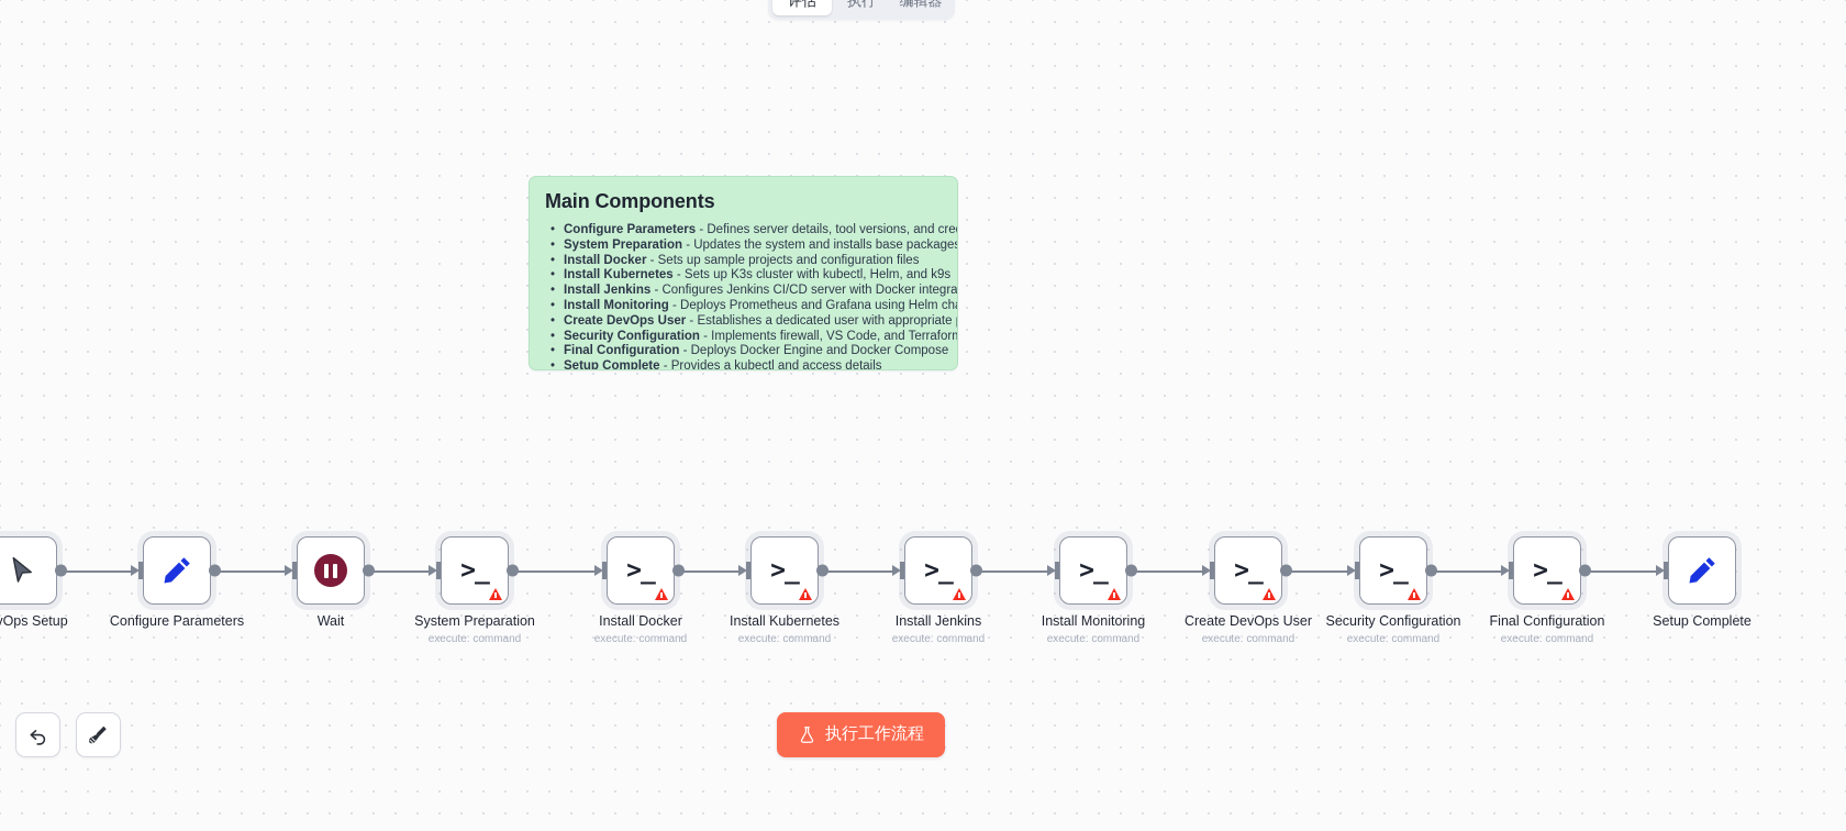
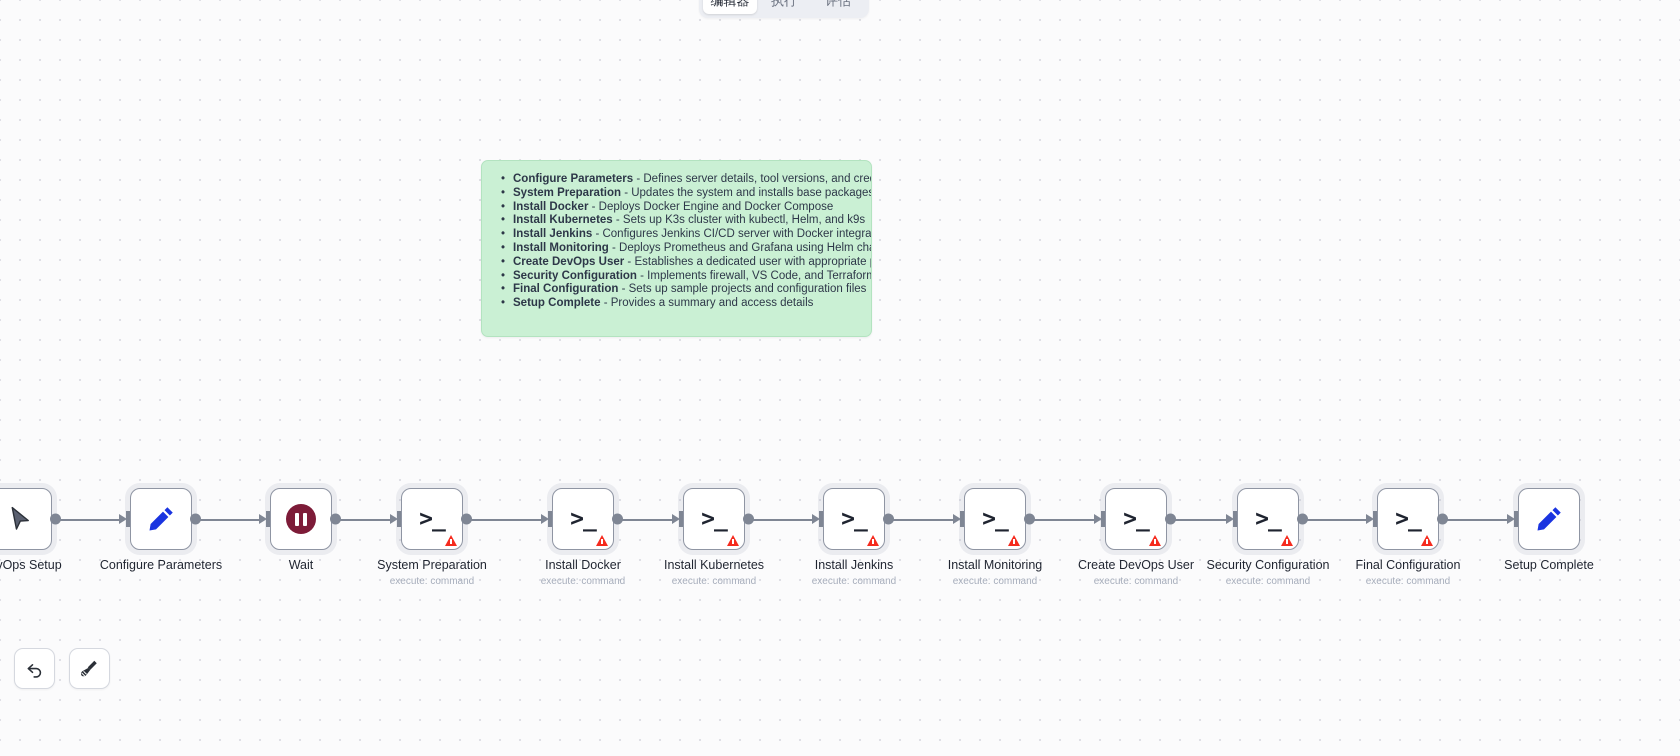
- 评估
+ 编辑器
  执行
- 编辑器
+ 评估
- Main Components
  Configure Parameters - Defines server details, tool versions, and cre
  System Preparation - Updates the system and installs base package
- Install Docker - Sets up sample projects and configuration files
+ Install Docker - Deploys Docker Engine and Docker Compose
  Install Kubernetes - Sets up K3s cluster with kubectl, Helm, and k9s
  Install Jenkins - Configures Jenkins CI/CD server with Docker integra
  Install Monitoring - Deploys Prometheus and Grafana using Helm ch
  Create DevOps User - Establishes a dedicated user with appropriate
  Security Configuration - Implements firewall, VS Code, and Terraform
- Final Configuration - Deploys Docker Engine and Docker Compose
+ Final Configuration - Sets up sample projects and configuration files
- Setup Complete - Provides a kubectl and access details
+ Setup Complete - Provides a summary and access details
  Ops Setup
  Configure Parameters
  Wait
  >_
  System Preparation
  execute: command
  >_
  Install Docker
  execute: command
  >_
  Install Kubernetes
  execute: command
  >_
  Install Jenkins
  execute: command
  >_
  Install Monitoring
  execute: command
  >_
  Create DevOps User
  execute: command
  >_
  Security Configuration
  execute: command
  >_
  Final Configuration
  execute: command
  Setup Complete
- 执行工作流程
